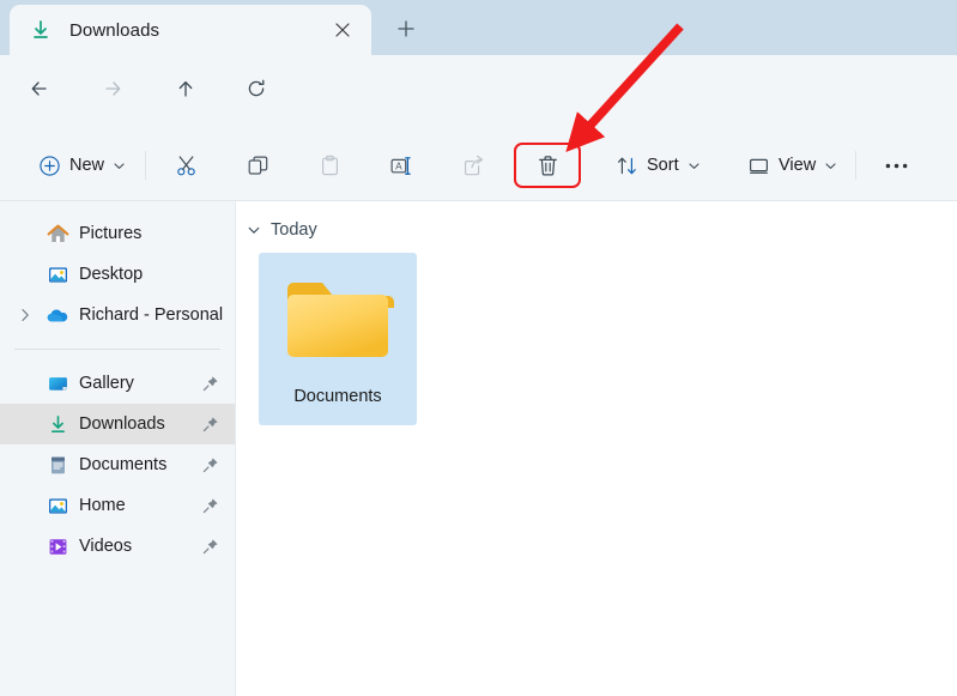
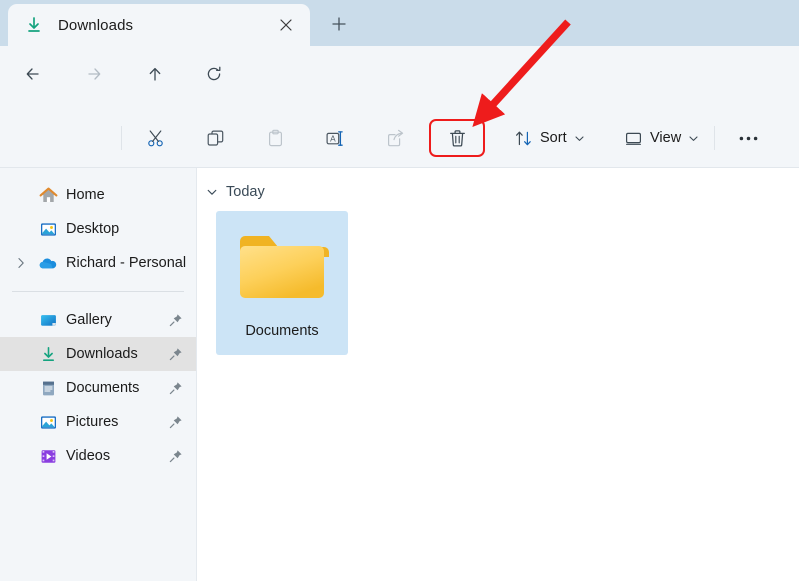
  Downloads
- New
  A
  Sort
  View
- Pictures
+ Home
  Desktop
  Richard - Personal
  Gallery
  Downloads
  Documents
- Home
+ Pictures
  Videos
  Today
  Documents
